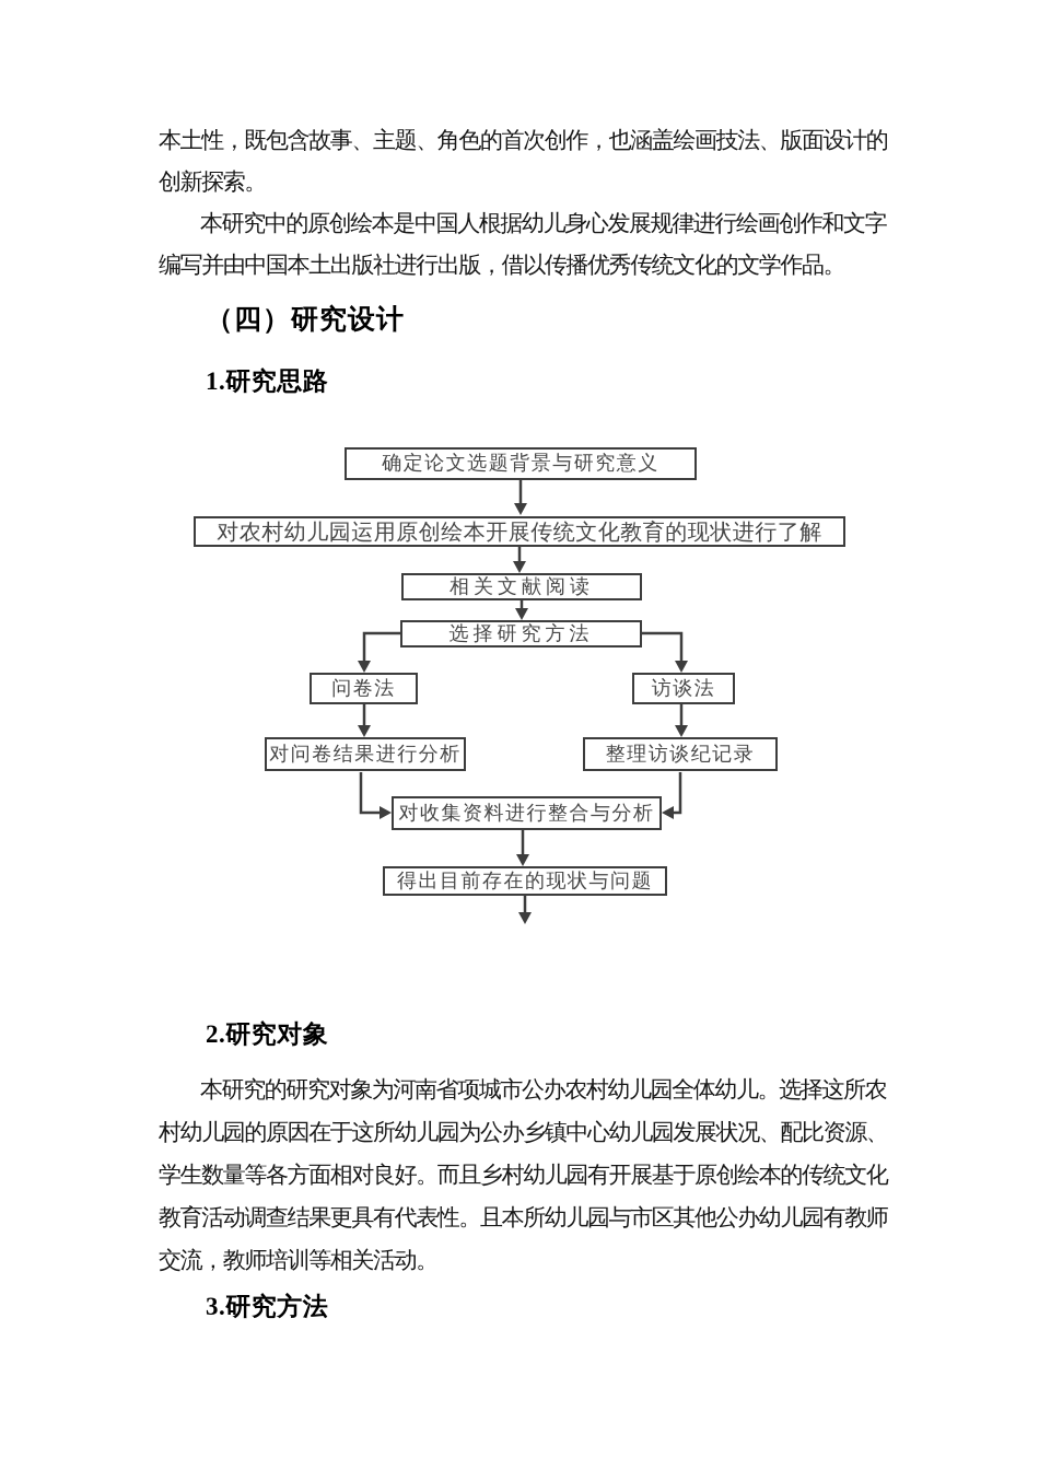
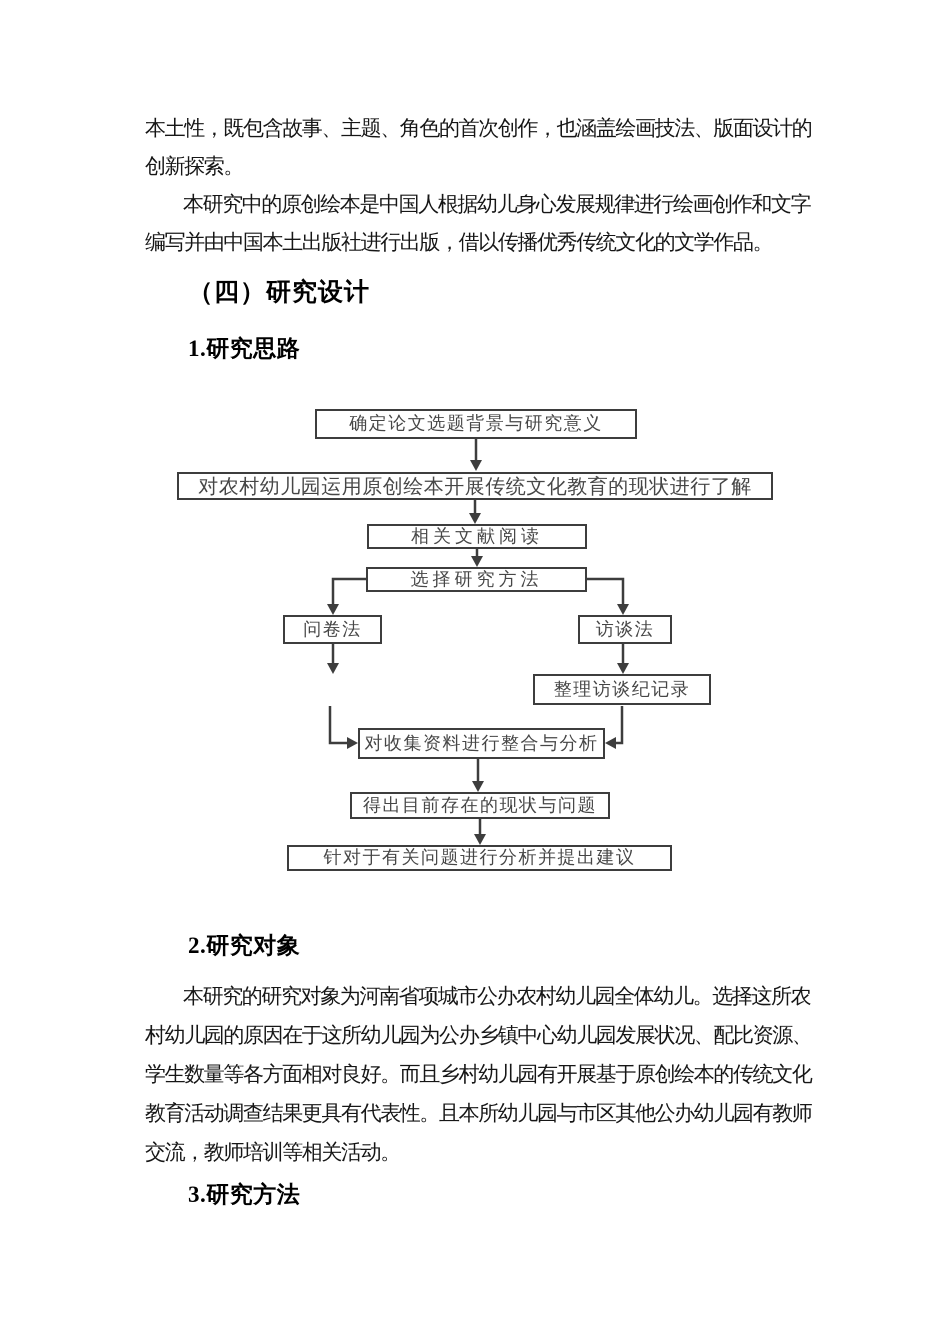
  本土性，既包含故事、主题、角色的首次创作，也涵盖绘画技法、版面设计的
  创新探索。
  本研究中的原创绘本是中国人根据幼儿身心发展规律进行绘画创作和文字
  编写并由中国本土出版社进行出版，借以传播优秀传统文化的文学作品。
  （四）研究设计
  1.研究思路
  确定论文选题背景与研究意义
  对农村幼儿园运用原创绘本开展传统文化教育的现状进行了解
  相关文献阅读
  选择研究方法
  问卷法
  访谈法
- 对问卷结果进行分析
  整理访谈纪记录
  对收集资料进行整合与分析
  得出目前存在的现状与问题
+ 针对于有关问题进行分析并提出建议
  2.研究对象
  本研究的研究对象为河南省项城市公办农村幼儿园全体幼儿。选择这所农
  村幼儿园的原因在于这所幼儿园为公办乡镇中心幼儿园发展状况、配比资源、
  学生数量等各方面相对良好。而且乡村幼儿园有开展基于原创绘本的传统文化
  教育活动调查结果更具有代表性。且本所幼儿园与市区其他公办幼儿园有教师
  交流，教师培训等相关活动。
  3.研究方法
